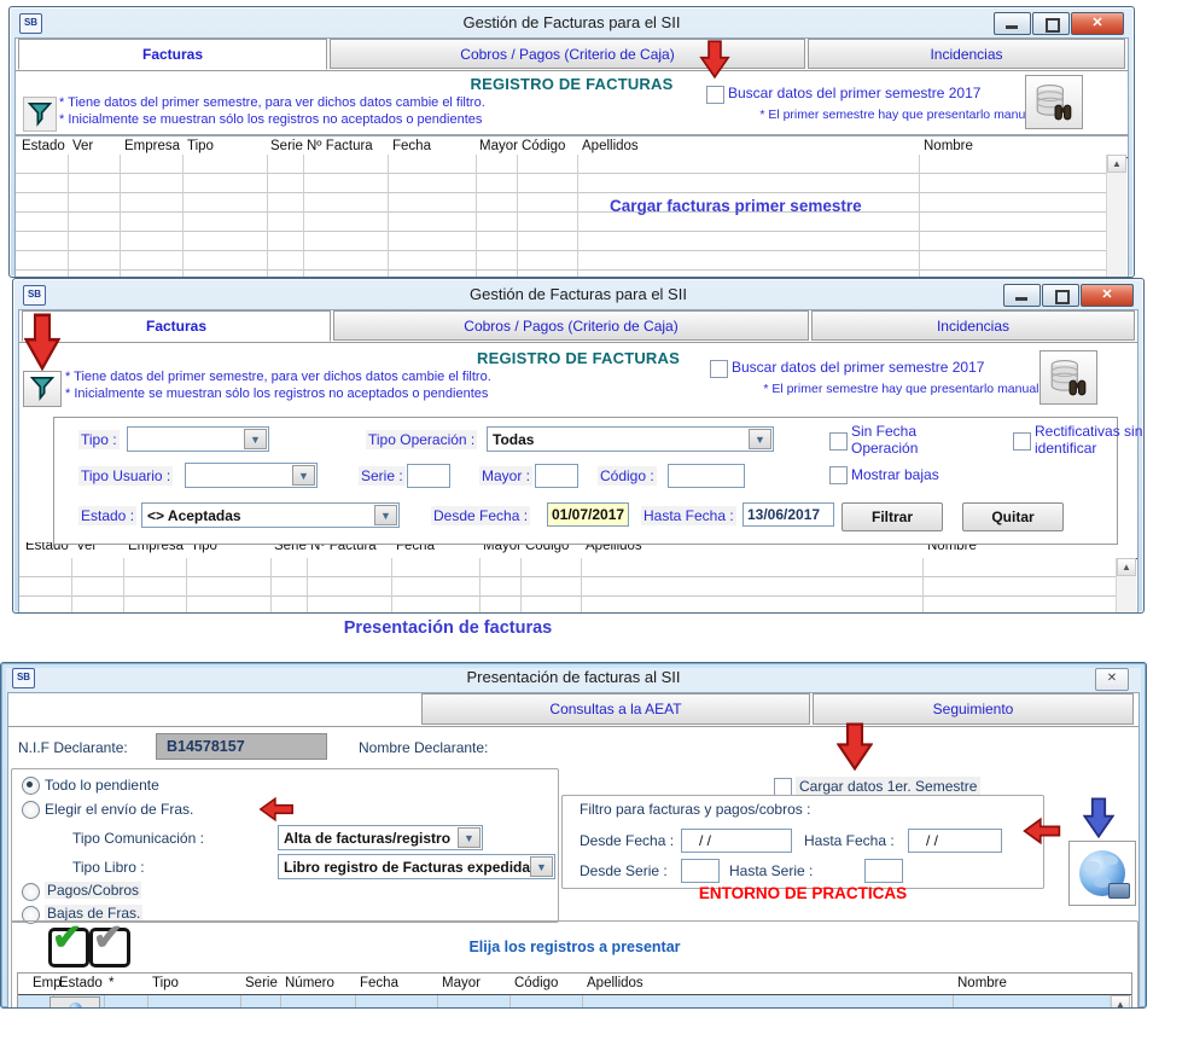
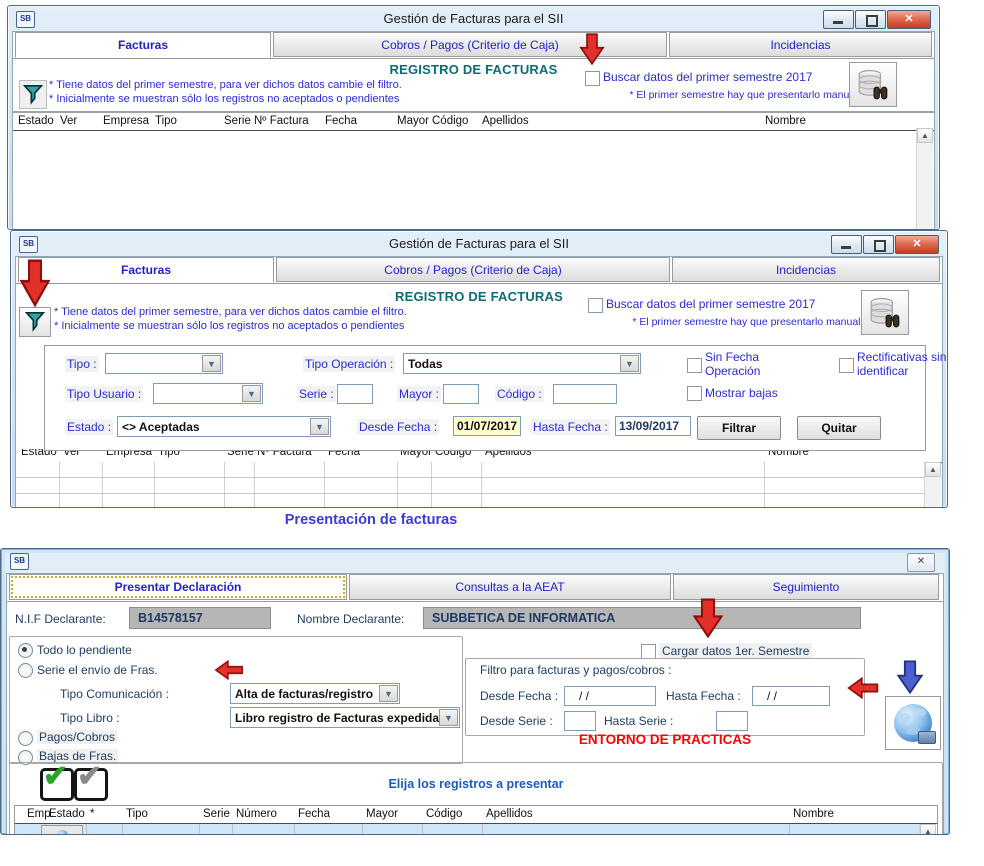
  SB
  Gestión de Facturas para el SII
  ✕
  Facturas
  Cobros / Pagos (Criterio de Caja)
  Incidencias
  REGISTRO DE FACTURAS
  * Tiene datos del primer semestre, para ver dichos datos cambie el filtro.
  * Inicialmente se muestran sólo los registros no aceptados o pendientes
  Buscar datos del primer semestre 2017
  * El primer semestre hay que presentarlo manu
  Estado
  Ver
  Empresa
  Tipo
  Serie
  Nº Factura
  Fecha
  Mayor
  Código
  Apellidos
  Nombre
- Cargar facturas primer semestre
  ▲
  SB
  Gestión de Facturas para el SII
  ✕
  Facturas
  Cobros / Pagos (Criterio de Caja)
  Incidencias
  REGISTRO DE FACTURAS
  * Tiene datos del primer semestre, para ver dichos datos cambie el filtro.
  * Inicialmente se muestran sólo los registros no aceptados o pendientes
  Buscar datos del primer semestre 2017
  * El primer semestre hay que presentarlo manual
  Tipo :
  ▼
  Tipo Operación :
  Todas
  ▼
  Sin Fecha Operación
  Rectificativas sin identificar
  Tipo Usuario :
  ▼
  Serie :
  Mayor :
  Código :
  Mostrar bajas
  Estado :
  <> Aceptadas
  ▼
  Desde Fecha :
  01/07/2017
  Hasta Fecha :
- 13/06/2017
+ 13/09/2017
  Filtrar
  Quitar
  Estado
  Ver
  Empresa
  Tipo
  Serie
  Nº Factura
  Fecha
  Mayor
  Código
  Apellidos
  Nombre
  ▲
  Presentación de facturas
  SB
- Presentación de facturas al SII
  ✕
+ Presentar Declaración
  Consultas a la AEAT
  Seguimiento
  N.I.F Declarante:
  B14578157
  Nombre Declarante:
+ SUBBETICA DE INFORMATICA
  Cargar datos 1er. Semestre
  Todo lo pendiente
- Elegir el envío de Fras.
+ Serie el envío de Fras.
  Tipo Comunicación :
  Alta de facturas/registro
  ▼
  Tipo Libro :
  Libro registro de Facturas expedida
  ▼
  Pagos/Cobros
  Bajas de Fras.
  Filtro para facturas y pagos/cobros :
  Desde Fecha :
  / /
  Hasta Fecha :
  / /
  Desde Serie :
  Hasta Serie :
  ENTORNO DE PRACTICAS
  ✔
  ✔
  Elija los registros a presentar
  Emp.
  Estado
  *
  Tipo
  Serie
  Número
  Fecha
  Mayor
  Código
  Apellidos
  Nombre
  ▲
